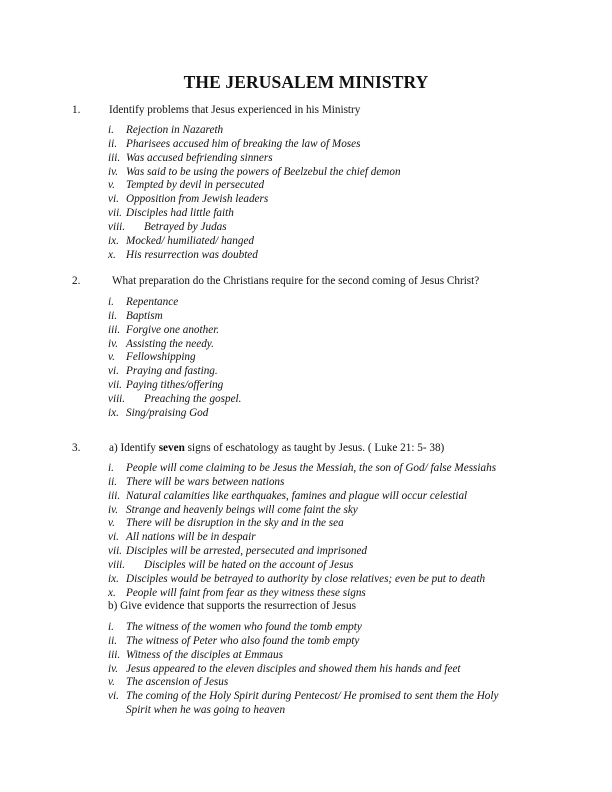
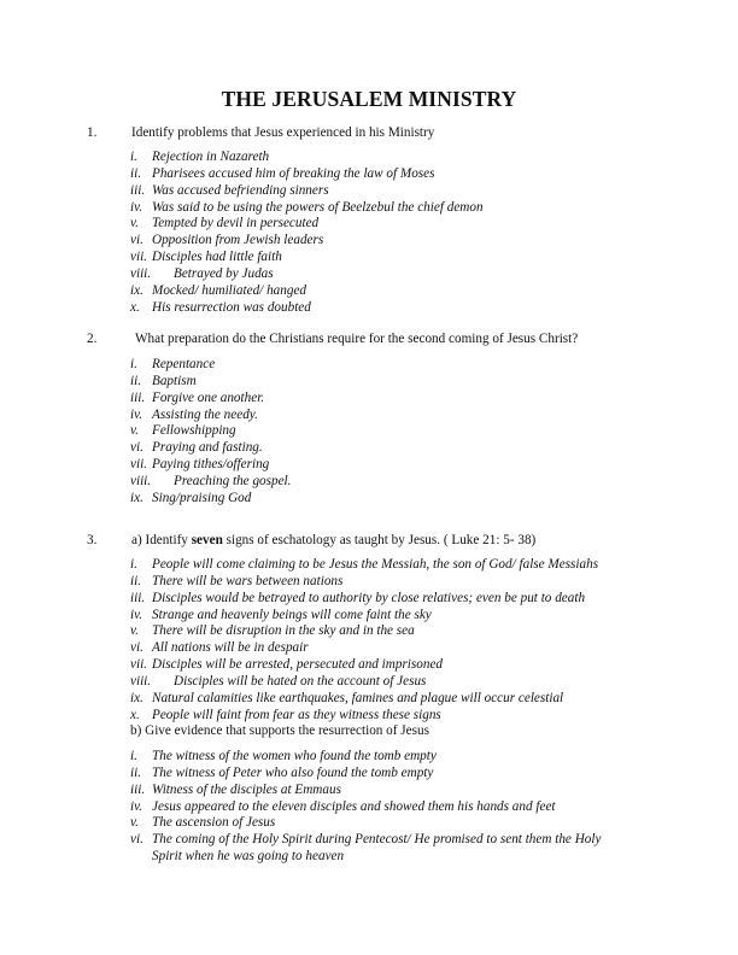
  THE JERUSALEM MINISTRY
  1.
  Identify problems that Jesus experienced in his Ministry
  i.
  Rejection in Nazareth
  ii.
  Pharisees accused him of breaking the law of Moses
  iii.
  Was accused befriending sinners
  iv.
  Was said to be using the powers of Beelzebul the chief demon
  v.
  Tempted by devil in persecuted
  vi.
  Opposition from Jewish leaders
  vii.
  Disciples had little faith
  viii.
  Betrayed by Judas
  ix.
  Mocked/ humiliated/ hanged
  x.
  His resurrection was doubted
  2.
  What preparation do the Christians require for the second coming of Jesus Christ?
  i.
  Repentance
  ii.
  Baptism
  iii.
  Forgive one another.
  iv.
  Assisting the needy.
  v.
  Fellowshipping
  vi.
  Praying and fasting.
  vii.
  Paying tithes/offering
  viii.
  Preaching the gospel.
  ix.
  Sing/praising God
  3.
  a) Identify seven signs of eschatology as taught by Jesus. ( Luke 21: 5- 38)
  i.
  People will come claiming to be Jesus the Messiah, the son of God/ false Messiahs
  ii.
  There will be wars between nations
  iii.
- Natural calamities like earthquakes, famines and plague will occur celestial
+ Disciples would be betrayed to authority by close relatives; even be put to death
  iv.
  Strange and heavenly beings will come faint the sky
  v.
  There will be disruption in the sky and in the sea
  vi.
  All nations will be in despair
  vii.
  Disciples will be arrested, persecuted and imprisoned
  viii.
  Disciples will be hated on the account of Jesus
  ix.
- Disciples would be betrayed to authority by close relatives; even be put to death
+ Natural calamities like earthquakes, famines and plague will occur celestial
  x.
  People will faint from fear as they witness these signs
  b) Give evidence that supports the resurrection of Jesus
  i.
  The witness of the women who found the tomb empty
  ii.
  The witness of Peter who also found the tomb empty
  iii.
  Witness of the disciples at Emmaus
  iv.
  Jesus appeared to the eleven disciples and showed them his hands and feet
  v.
  The ascension of Jesus
  vi.
  The coming of the Holy Spirit during Pentecost/ He promised to sent them the Holy Spirit when he was going to heaven
